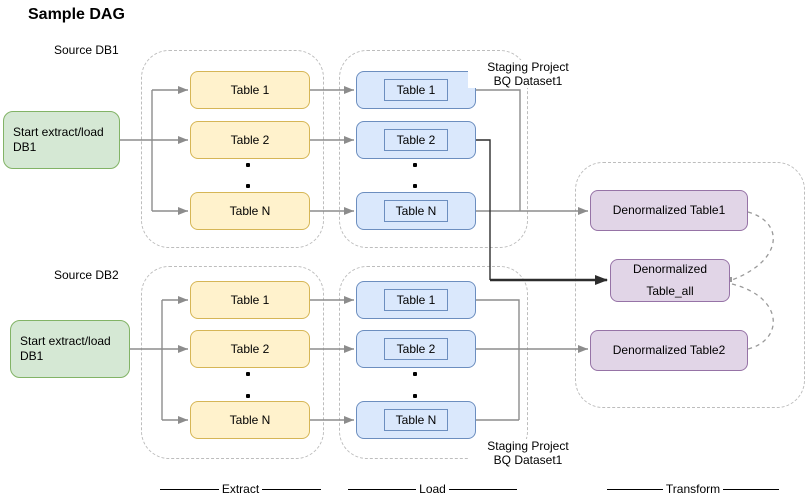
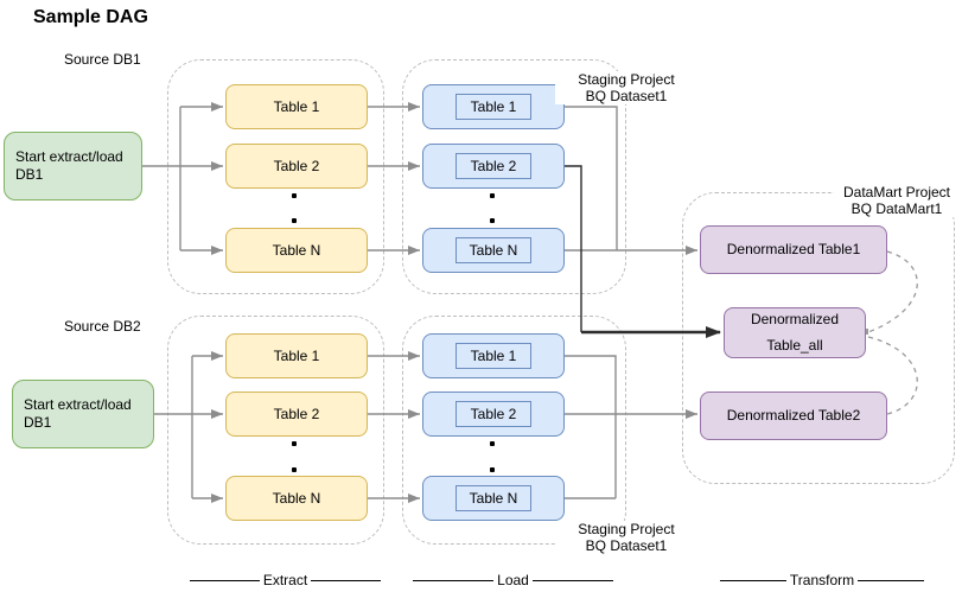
  Sample DAG
  Source DB1
  Start extract/load
  DB1
  Table 1
  Table 2
  Table N
  Table 1
  Table 2
  Table N
  Staging Project
  BQ Dataset1
  Source DB2
  Start extract/load
  DB1
  Table 1
  Table 2
  Table N
  Table 1
  Table 2
  Table N
  Staging Project
  BQ Dataset1
+ DataMart Project
+ BQ DataMart1
  Denormalized Table1
  Denormalized
  Table_all
  Denormalized Table2
  Extract
  Load
  Transform
